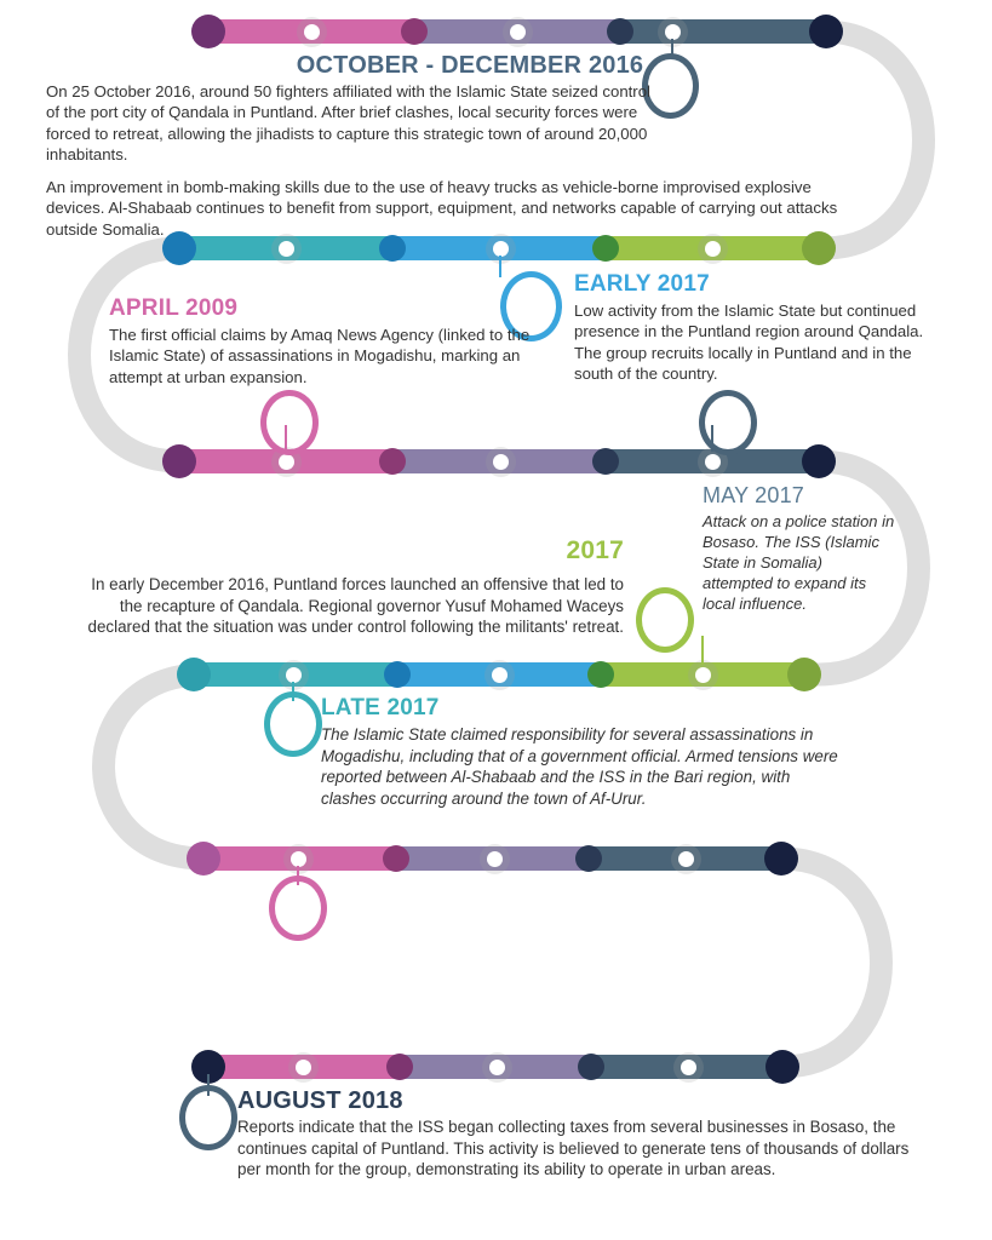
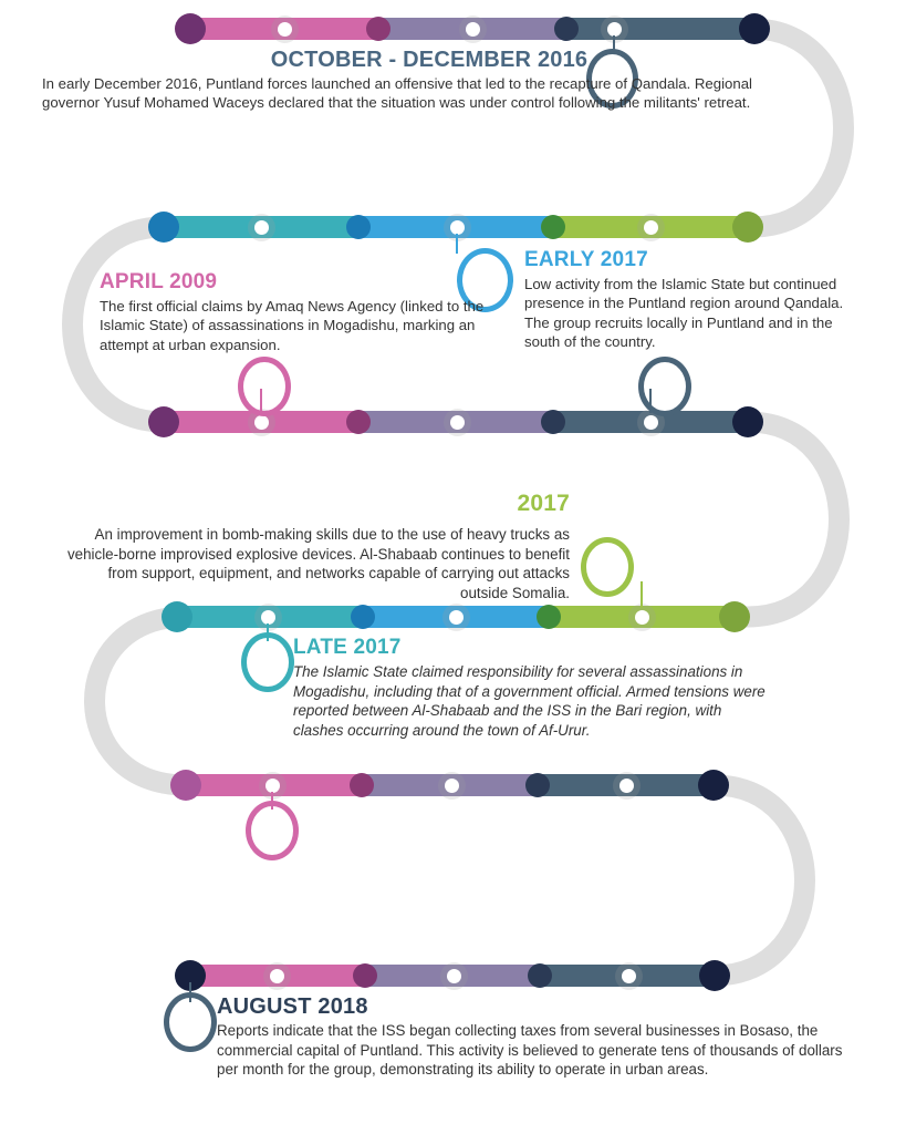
  OCTOBER - DECEMBER 2016
- On 25 October 2016, around 50 fighters affiliated with the Islamic State seized control of the port city of Qandala in Puntland. After brief clashes, local security forces were forced to retreat, allowing the jihadists to capture this strategic town of around 20,000 inhabitants.
- An improvement in bomb-making skills due to the use of heavy trucks as vehicle-borne improvised explosive devices. Al-Shabaab continues to benefit from support, equipment, and networks capable of carrying out attacks outside Somalia.
+ In early December 2016, Puntland forces launched an offensive that led to the recapture of Qandala. Regional governor Yusuf Mohamed Waceys declared that the situation was under control following the militants' retreat.
  APRIL 2009
  The first official claims by Amaq News Agency (linked to the Islamic State) of assassinations in Mogadishu, marking an attempt at urban expansion.
  EARLY 2017
  Low activity from the Islamic State but continued presence in the Puntland region around Qandala. The group recruits locally in Puntland and in the south of the country.
- MAY 2017
- Attack on a police station in Bosaso. The ISS (Islamic State in Somalia) attempted to expand its local influence.
  2017
- In early December 2016, Puntland forces launched an offensive that led to the recapture of Qandala. Regional governor Yusuf Mohamed Waceys declared that the situation was under control following the militants' retreat.
+ An improvement in bomb-making skills due to the use of heavy trucks as vehicle-borne improvised explosive devices. Al-Shabaab continues to benefit from support, equipment, and networks capable of carrying out attacks outside Somalia.
  LATE 2017
  The Islamic State claimed responsibility for several assassinations in Mogadishu, including that of a government official. Armed tensions were reported between Al-Shabaab and the ISS in the Bari region, with clashes occurring around the town of Af-Urur.
  AUGUST 2018
- Reports indicate that the ISS began collecting taxes from several businesses in Bosaso, the continues capital of Puntland. This activity is believed to generate tens of thousands of dollars per month for the group, demonstrating its ability to operate in urban areas.
+ Reports indicate that the ISS began collecting taxes from several businesses in Bosaso, the commercial capital of Puntland. This activity is believed to generate tens of thousands of dollars per month for the group, demonstrating its ability to operate in urban areas.
